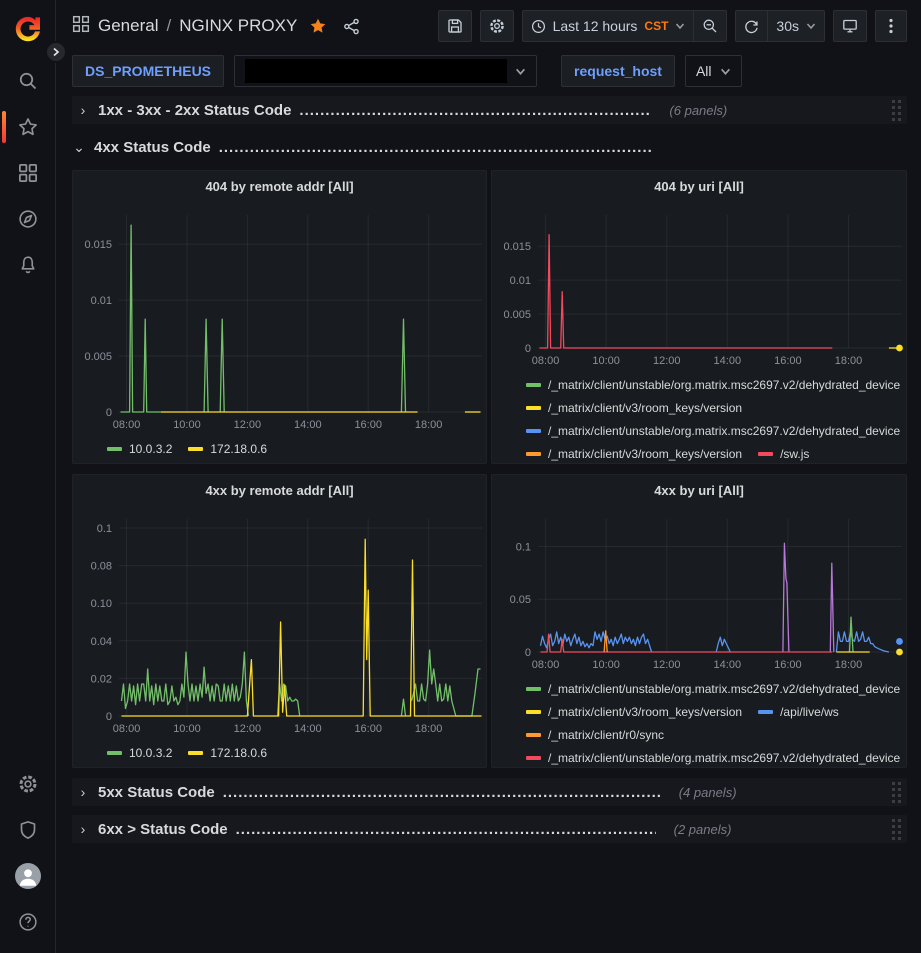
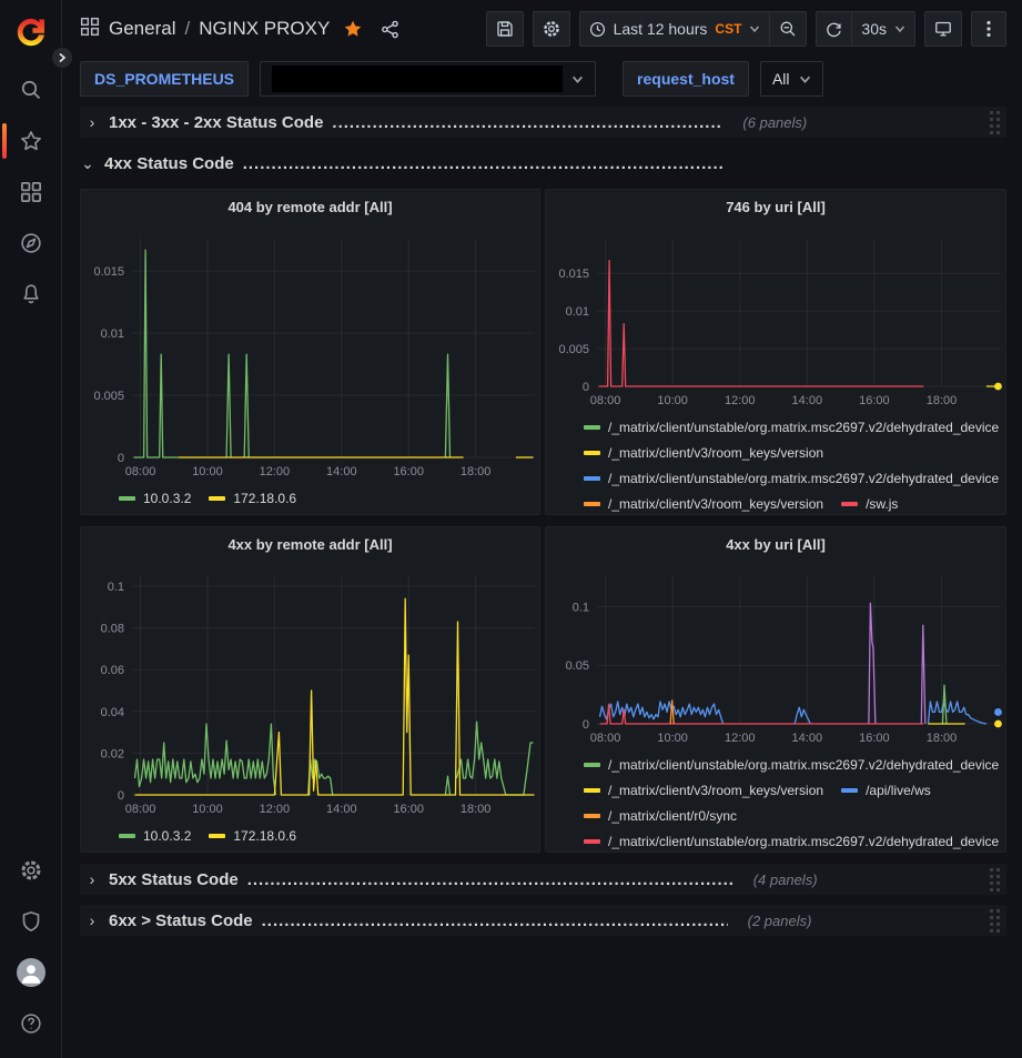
  General
  /
  NGINX PROXY
  Last 12 hours
  CST
  30s
  DS_PROMETHEUS
  request_host
  All
  ›
  1xx - 3xx - 2xx Status Code
  (6 panels)
  ⌄
  4xx Status Code
  ....................................................................................
  404 by remote addr [All]
  0
  0.005
  0.01
  0.015
  08:00
  10:00
  12:00
  14:00
  16:00
  18:00
  10.0.3.2
  172.18.0.6
- 404 by uri [All]
+ 746 by uri [All]
  0
  0.005
  0.01
  0.015
  08:00
  10:00
  12:00
  14:00
  16:00
  18:00
  /_matrix/client/unstable/org.matrix.msc2697.v2/dehydrated_device
  /_matrix/client/v3/room_keys/version
  /_matrix/client/unstable/org.matrix.msc2697.v2/dehydrated_device
  /_matrix/client/v3/room_keys/version
  /sw.js
  4xx by remote addr [All]
  0
  0.02
  0.04
- 0.10
+ 0.06
  0.08
  0.1
  08:00
  10:00
  12:00
  14:00
  16:00
  18:00
  10.0.3.2
  172.18.0.6
  4xx by uri [All]
  0
  0.05
  0.1
  08:00
  10:00
  12:00
  14:00
  16:00
  18:00
  /_matrix/client/unstable/org.matrix.msc2697.v2/dehydrated_device
  /_matrix/client/v3/room_keys/version
  /api/live/ws
  /_matrix/client/r0/sync
  /_matrix/client/unstable/org.matrix.msc2697.v2/dehydrated_device
  ›
  5xx Status Code
  .....................................................................................
  (4 panels)
  ›
  6xx > Status Code
  (2 panels)
